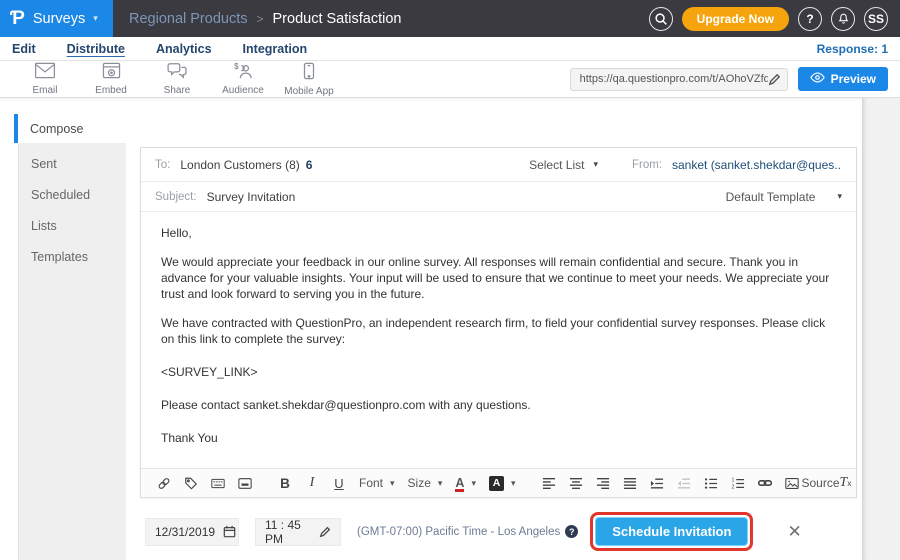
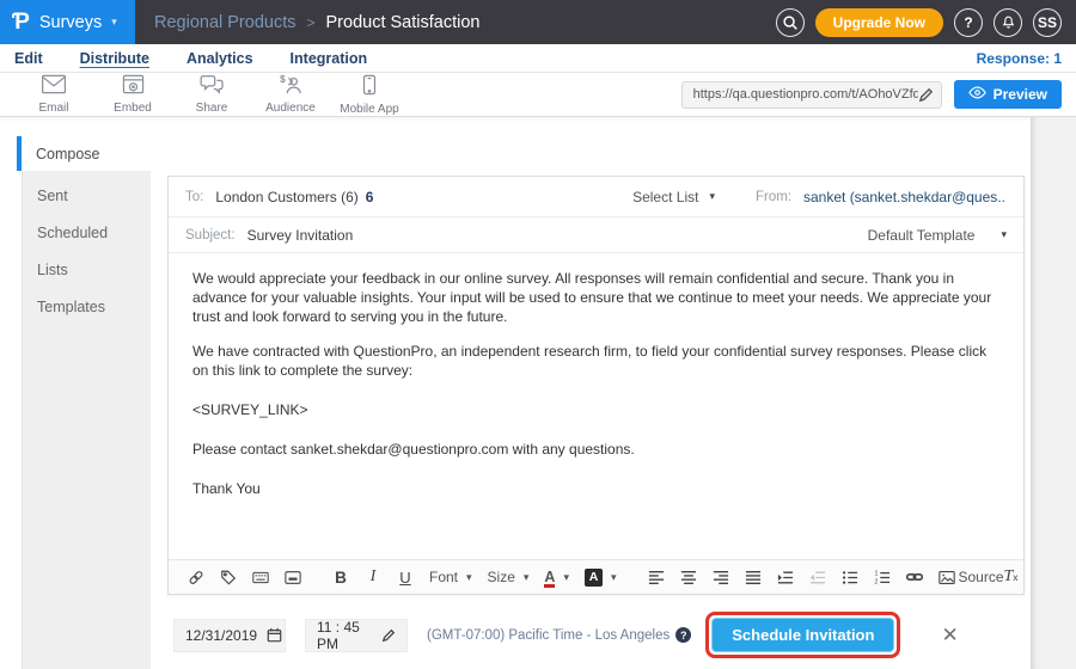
  Ƥ
  Surveys
  ▾
  Regional Products
  >
  Product Satisfaction
  Upgrade Now
  ?
  SS
  Edit
  Distribute
  Analytics
  Integration
  Response: 1
  Email
  Embed
  Share
  $
  Audience
  Mobile App
  https://qa.questionpro.com/t/AOhoVZfq
  Preview
  Compose
  Sent
  Scheduled
  Lists
  Templates
  To:
- London Customers (8)
+ London Customers (6)
  6
  Select List
  ▾
  From:
  sanket (sanket.shekdar@ques..
  Subject:
  Survey Invitation
  Default Template
  ▾
- Hello,
  We would appreciate your feedback in our online survey. All responses will remain confidential and secure. Thank you in advance for your valuable insights. Your input will be used to ensure that we continue to meet your needs. We appreciate your trust and look forward to serving you in the future.
  We have contracted with QuestionPro, an independent research firm, to field your confidential survey responses. Please click on this link to complete the survey:
  <SURVEY_LINK>
  Please contact sanket.shekdar@questionpro.com with any questions.
  Thank You
  B
  I
  U
  Font
  ▾
  Size
  ▾
  A
  ▾
  A
  ▾
  Source
  T
  x
  12/31/2019
  11 : 45 PM
  (GMT-07:00) Pacific Time - Los Angeles
  ?
  Schedule Invitation
  ✕
